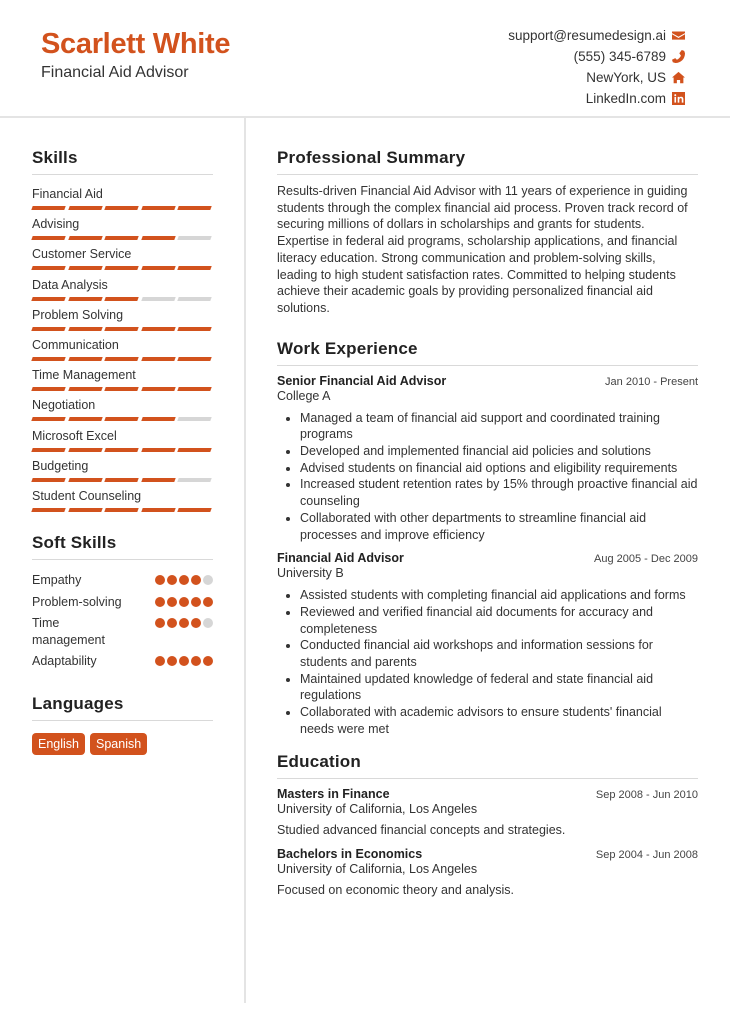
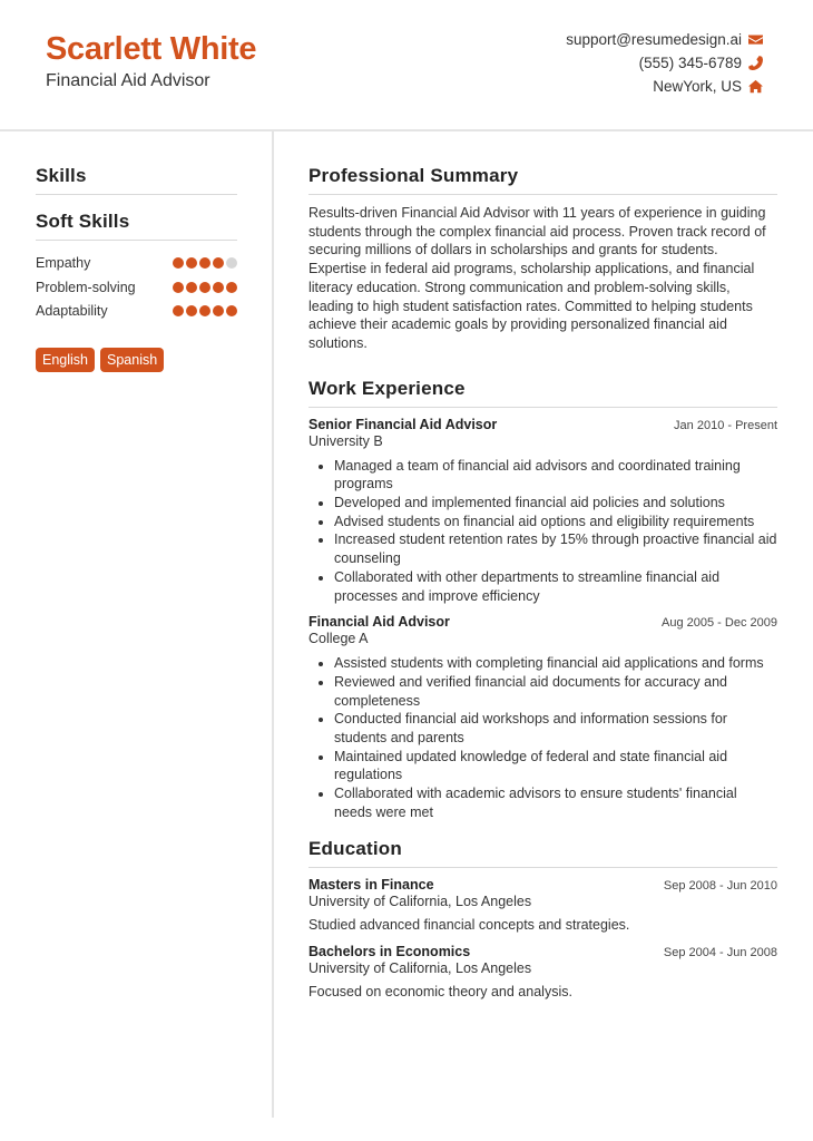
  Scarlett White
  Financial Aid Advisor
  support@resumedesign.ai
  (555) 345-6789
  NewYork, US
- LinkedIn.com
  Skills
- Financial Aid
- Advising
- Customer Service
- Data Analysis
- Problem Solving
- Communication
- Time Management
- Negotiation
- Microsoft Excel
- Budgeting
- Student Counseling
  Soft Skills
  Empathy
  Problem-solving
- Time management
  Adaptability
- Languages
  English
  Spanish
  Professional Summary
  Results-driven Financial Aid Advisor with 11 years of experience in guiding students through the complex financial aid process. Proven track record of securing millions of dollars in scholarships and grants for students. Expertise in federal aid programs, scholarship applications, and financial literacy education. Strong communication and problem-solving skills, leading to high student satisfaction rates. Committed to helping students achieve their academic goals by providing personalized financial aid solutions.
  Work Experience
  Senior Financial Aid Advisor
  Jan 2010 - Present
- College A
+ University B
- Managed a team of financial aid support and coordinated training programs
+ Managed a team of financial aid advisors and coordinated training programs
  Developed and implemented financial aid policies and solutions
  Advised students on financial aid options and eligibility requirements
  Increased student retention rates by 15% through proactive financial aid counseling
  Collaborated with other departments to streamline financial aid processes and improve efficiency
  Financial Aid Advisor
  Aug 2005 - Dec 2009
- University B
+ College A
  Assisted students with completing financial aid applications and forms
  Reviewed and verified financial aid documents for accuracy and completeness
  Conducted financial aid workshops and information sessions for students and parents
  Maintained updated knowledge of federal and state financial aid regulations
  Collaborated with academic advisors to ensure students' financial needs were met
  Education
  Masters in Finance
  Sep 2008 - Jun 2010
  University of California, Los Angeles
  Studied advanced financial concepts and strategies.
  Bachelors in Economics
  Sep 2004 - Jun 2008
  University of California, Los Angeles
  Focused on economic theory and analysis.
